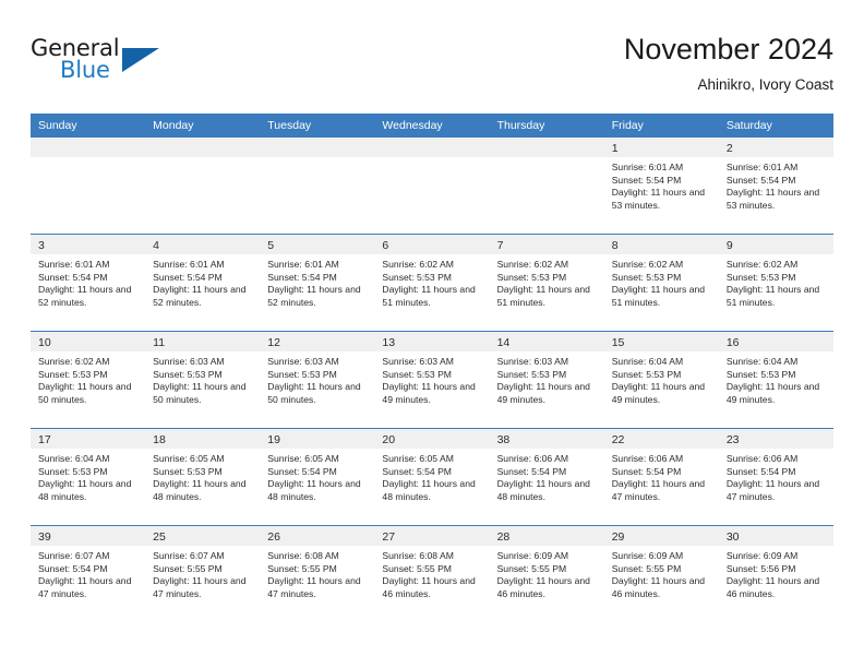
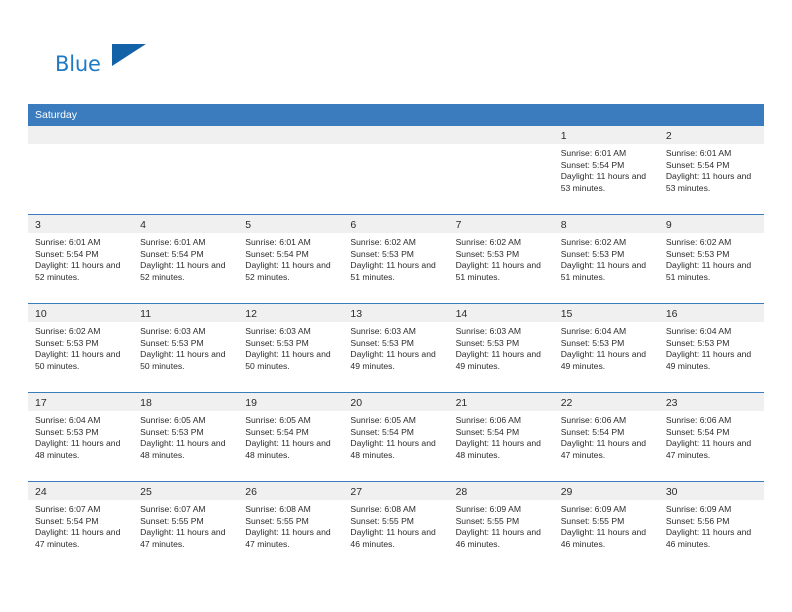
- General
  Blue
- November 2024
- Ahinikro, Ivory Coast
- Sunday
- Monday
- Tuesday
- Wednesday
- Thursday
- Friday
  Saturday
  1
  Sunrise: 6:01 AM
  Sunset: 5:54 PM
  Daylight: 11 hours and 53 minutes.
  2
  Sunrise: 6:01 AM
  Sunset: 5:54 PM
  Daylight: 11 hours and 53 minutes.
  3
  Sunrise: 6:01 AM
  Sunset: 5:54 PM
  Daylight: 11 hours and 52 minutes.
  4
  Sunrise: 6:01 AM
  Sunset: 5:54 PM
  Daylight: 11 hours and 52 minutes.
  5
  Sunrise: 6:01 AM
  Sunset: 5:54 PM
  Daylight: 11 hours and 52 minutes.
  6
  Sunrise: 6:02 AM
  Sunset: 5:53 PM
  Daylight: 11 hours and 51 minutes.
  7
  Sunrise: 6:02 AM
  Sunset: 5:53 PM
  Daylight: 11 hours and 51 minutes.
  8
  Sunrise: 6:02 AM
  Sunset: 5:53 PM
  Daylight: 11 hours and 51 minutes.
  9
  Sunrise: 6:02 AM
  Sunset: 5:53 PM
  Daylight: 11 hours and 51 minutes.
  10
  Sunrise: 6:02 AM
  Sunset: 5:53 PM
  Daylight: 11 hours and 50 minutes.
  11
  Sunrise: 6:03 AM
  Sunset: 5:53 PM
  Daylight: 11 hours and 50 minutes.
  12
  Sunrise: 6:03 AM
  Sunset: 5:53 PM
  Daylight: 11 hours and 50 minutes.
  13
  Sunrise: 6:03 AM
  Sunset: 5:53 PM
  Daylight: 11 hours and 49 minutes.
  14
  Sunrise: 6:03 AM
  Sunset: 5:53 PM
  Daylight: 11 hours and 49 minutes.
  15
  Sunrise: 6:04 AM
  Sunset: 5:53 PM
  Daylight: 11 hours and 49 minutes.
  16
  Sunrise: 6:04 AM
  Sunset: 5:53 PM
  Daylight: 11 hours and 49 minutes.
  17
  Sunrise: 6:04 AM
  Sunset: 5:53 PM
  Daylight: 11 hours and 48 minutes.
  18
  Sunrise: 6:05 AM
  Sunset: 5:53 PM
  Daylight: 11 hours and 48 minutes.
  19
  Sunrise: 6:05 AM
  Sunset: 5:54 PM
  Daylight: 11 hours and 48 minutes.
  20
  Sunrise: 6:05 AM
  Sunset: 5:54 PM
  Daylight: 11 hours and 48 minutes.
- 38
+ 21
  Sunrise: 6:06 AM
  Sunset: 5:54 PM
  Daylight: 11 hours and 48 minutes.
  22
  Sunrise: 6:06 AM
  Sunset: 5:54 PM
  Daylight: 11 hours and 47 minutes.
  23
  Sunrise: 6:06 AM
  Sunset: 5:54 PM
  Daylight: 11 hours and 47 minutes.
- 39
+ 24
  Sunrise: 6:07 AM
  Sunset: 5:54 PM
  Daylight: 11 hours and 47 minutes.
  25
  Sunrise: 6:07 AM
  Sunset: 5:55 PM
  Daylight: 11 hours and 47 minutes.
  26
  Sunrise: 6:08 AM
  Sunset: 5:55 PM
  Daylight: 11 hours and 47 minutes.
  27
  Sunrise: 6:08 AM
  Sunset: 5:55 PM
  Daylight: 11 hours and 46 minutes.
  28
  Sunrise: 6:09 AM
  Sunset: 5:55 PM
  Daylight: 11 hours and 46 minutes.
  29
  Sunrise: 6:09 AM
  Sunset: 5:55 PM
  Daylight: 11 hours and 46 minutes.
  30
  Sunrise: 6:09 AM
  Sunset: 5:56 PM
  Daylight: 11 hours and 46 minutes.
